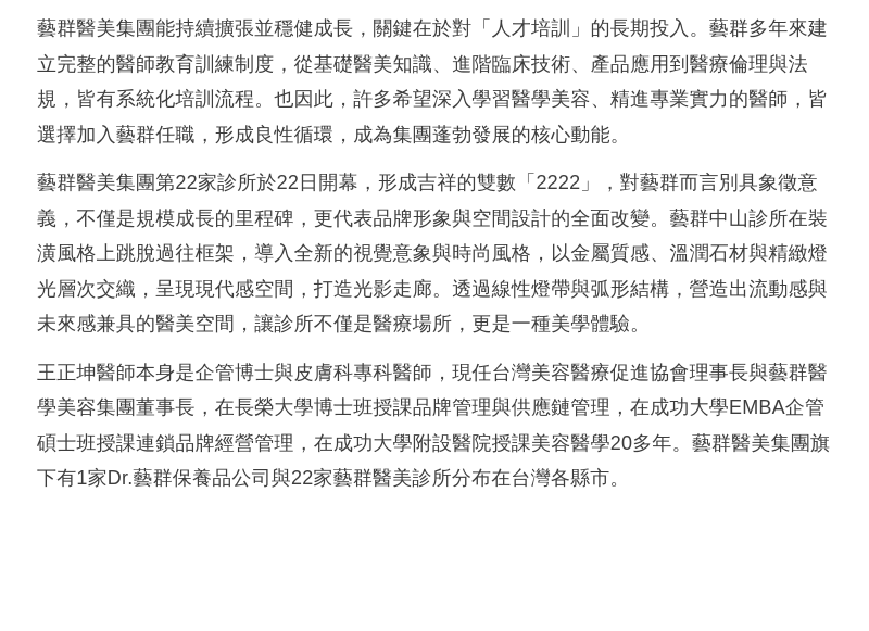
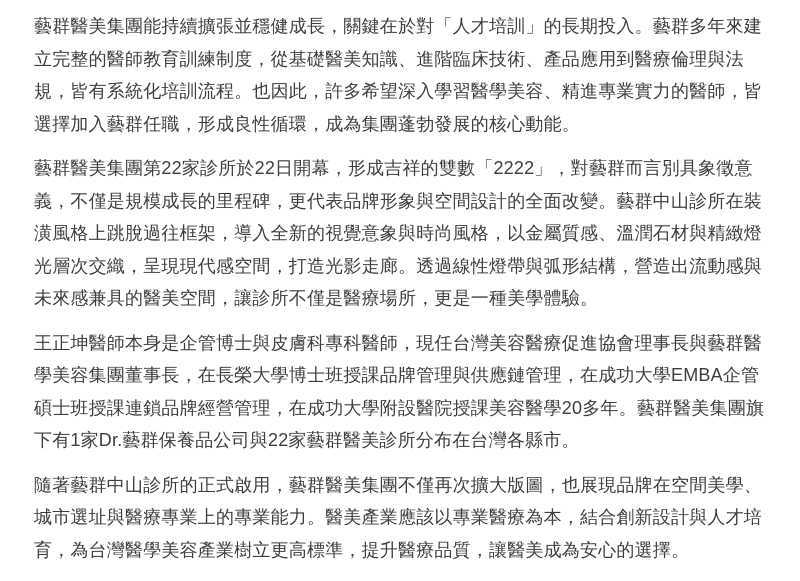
  藝群醫美集團能持續擴張並穩健成長，關鍵在於對「人才培訓」的長期投入。藝群多年來建立完整的醫師教育訓練制度，從基礎醫美知識、進階臨床技術、產品應用到醫療倫理與法規，皆有系統化培訓流程。也因此，許多希望深入學習醫學美容、精進專業實力的醫師，皆選擇加入藝群任職，形成良性循環，成為集團蓬勃發展的核心動能。
  藝群醫美集團第22家診所於22日開幕，形成吉祥的雙數「2222」，對藝群而言別具象徵意義，不僅是規模成長的里程碑，更代表品牌形象與空間設計的全面改變。藝群中山診所在裝潢風格上跳脫過往框架，導入全新的視覺意象與時尚風格，以金屬質感、溫潤石材與精緻燈光層次交織，呈現現代感空間，打造光影走廊。透過線性燈帶與弧形結構，營造出流動感與未來感兼具的醫美空間，讓診所不僅是醫療場所，更是一種美學體驗。
  王正坤醫師本身是企管博士與皮膚科專科醫師，現任台灣美容醫療促進協會理事長與藝群醫學美容集團董事長，在長榮大學博士班授課品牌管理與供應鏈管理，在成功大學EMBA企管碩士班授課連鎖品牌經營管理，在成功大學附設醫院授課美容醫學20多年。藝群醫美集團旗下有1家Dr.藝群保養品公司與22家藝群醫美診所分布在台灣各縣市。
+ 隨著藝群中山診所的正式啟用，藝群醫美集團不僅再次擴大版圖，也展現品牌在空間美學、城市選址與醫療專業上的專業能力。醫美產業應該以專業醫療為本，結合創新設計與人才培育，為台灣醫學美容產業樹立更高標準，提升醫療品質，讓醫美成為安心的選擇。
